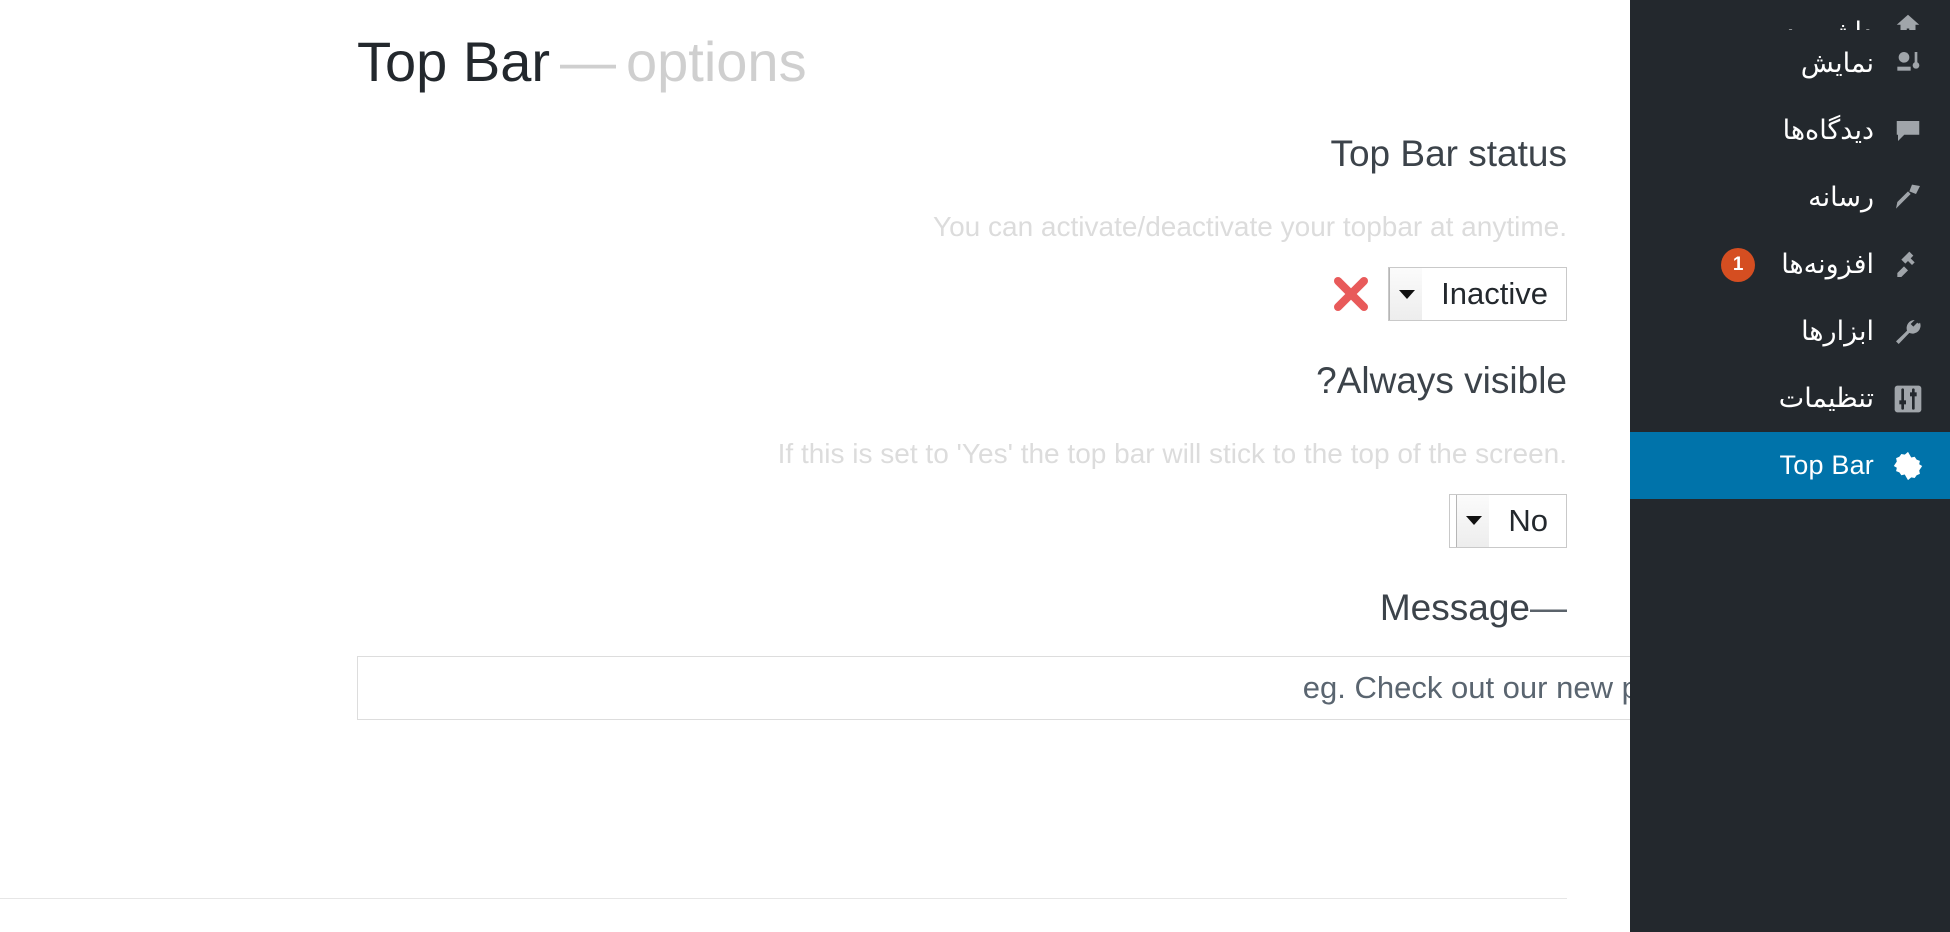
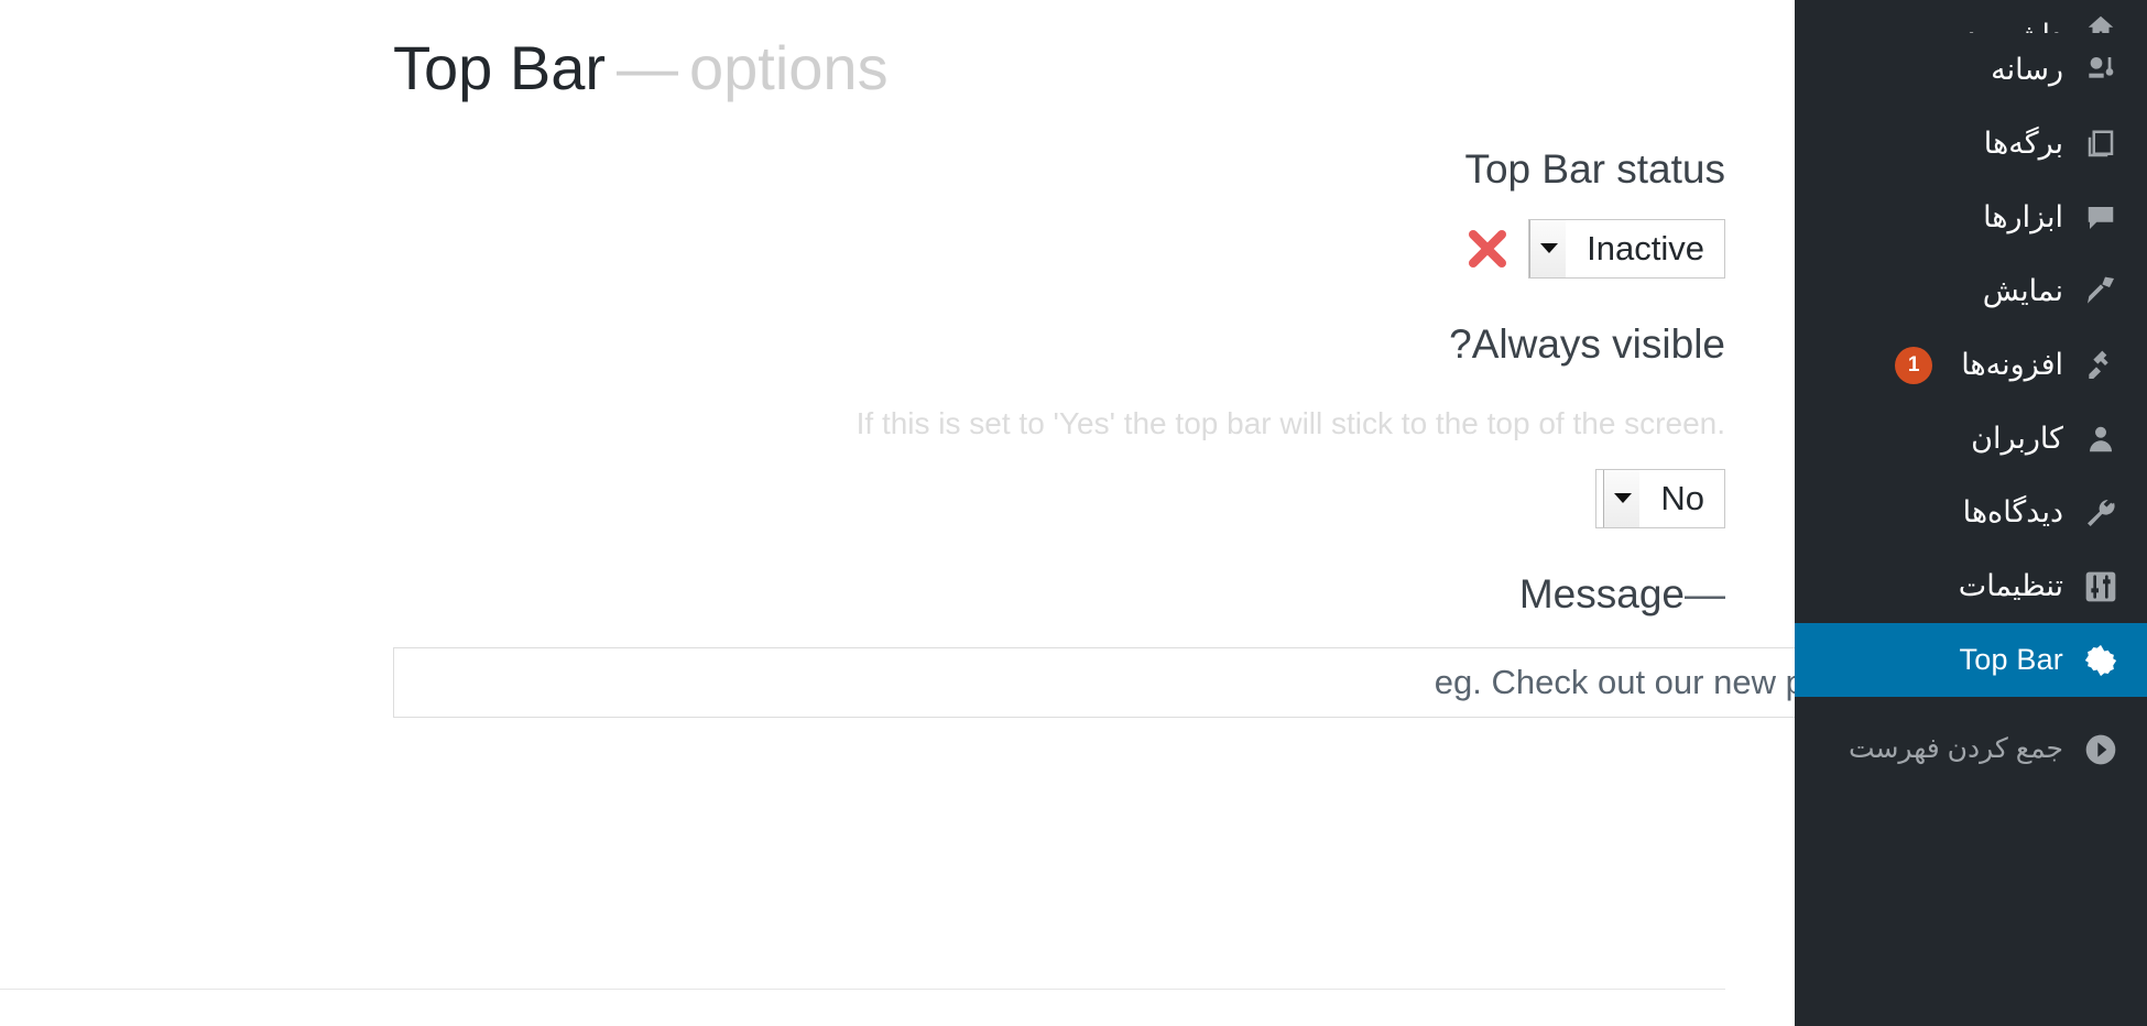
  Top Bar — options
  Top Bar status
- .You can activate/deactivate your topbar at anytime
  Inactive
  ?Always visible
  .If this is set to 'Yes' the top bar will stick to the top of the screen
  No
  Message—
- نمایش
+ رسانه
+ برگه‌ها
- دیدگاه‌ها
+ ابزارها
- رسانه
+ نمایش
  افزونه‌ها
  1
+ کاربران
- ابزارها
+ دیدگاه‌ها
  تنظیمات
  Top Bar
+ جمع کردن فهرست
